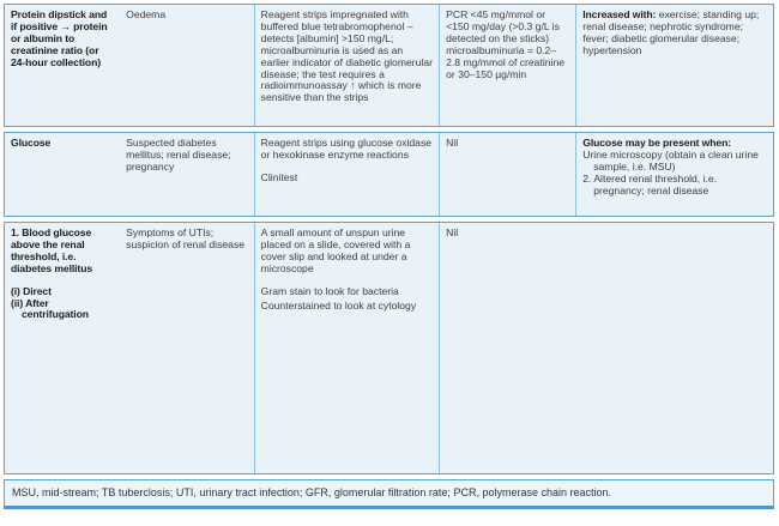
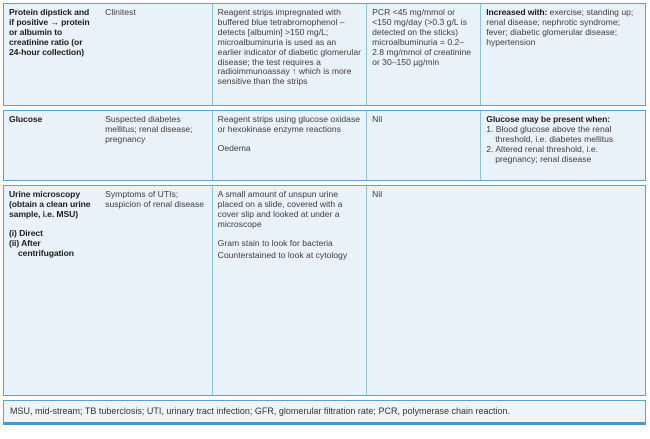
  Protein dipstick and if positive → protein or albumin to creatinine ratio (or 24-hour collection)
- Oedema
+ Clinitest
  Reagent strips impregnated with buffered blue tetrabromophenol –detects [albumin] >150 mg/L; microalbuminuria is used as an earlier indicator of diabetic glomerular disease; the test requires a radioimmunoassay ↑ which is more sensitive than the strips
  PCR <45 mg/mmol or <150 mg/day (>0.3 g/L is detected on the sticks) microalbuminuria = 0.2–2.8 mg/mmol of creatinine or 30–150 µg/min
  Increased with: exercise; standing up; renal disease; nephrotic syndrome; fever; diabetic glomerular disease; hypertension
  Glucose
  Suspected diabetes mellitus; renal disease; pregnancy
  Reagent strips using glucose oxidase or hexokinase enzyme reactions
- Clinitest
+ Oedema
  Nil
  Glucose may be present when:
- Urine microscopy (obtain a clean urine sample, i.e. MSU)
+ 1. Blood glucose above the renal threshold, i.e. diabetes mellitus
  2. Altered renal threshold, i.e. pregnancy; renal disease
- 1. Blood glucose above the renal threshold, i.e. diabetes mellitus
+ Urine microscopy (obtain a clean urine sample, i.e. MSU)
  (i) Direct
  (ii) After centrifugation
  Symptoms of UTIs; suspicion of renal disease
  A small amount of unspun urine placed on a slide, covered with a cover slip and looked at under a microscope
  Gram stain to look for bacteria
  Counterstained to look at cytology
  Nil
  MSU, mid-stream; TB tuberclosis; UTI, urinary tract infection; GFR, glomerular filtration rate; PCR, polymerase chain reaction.
